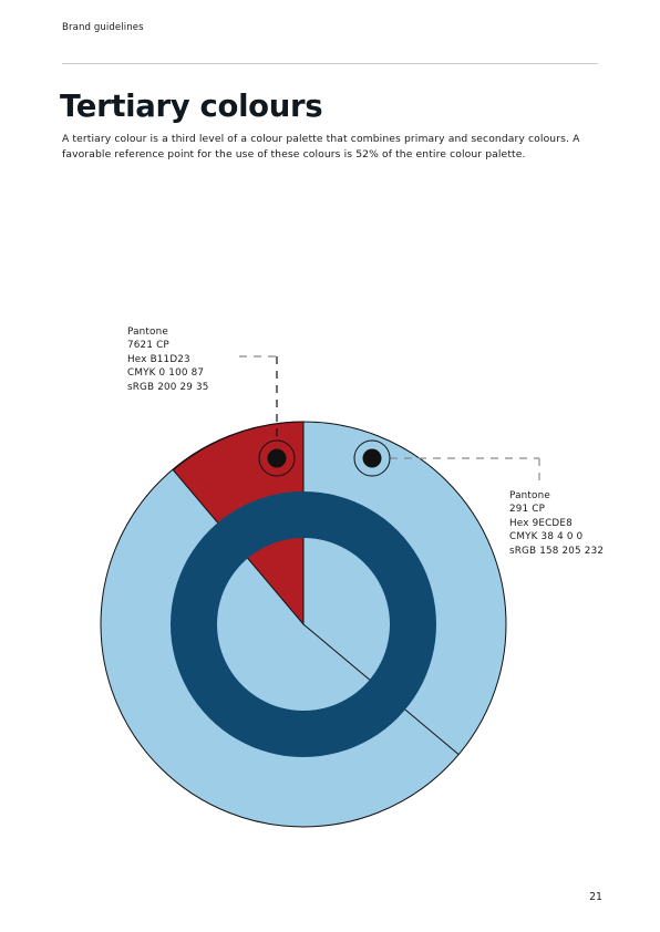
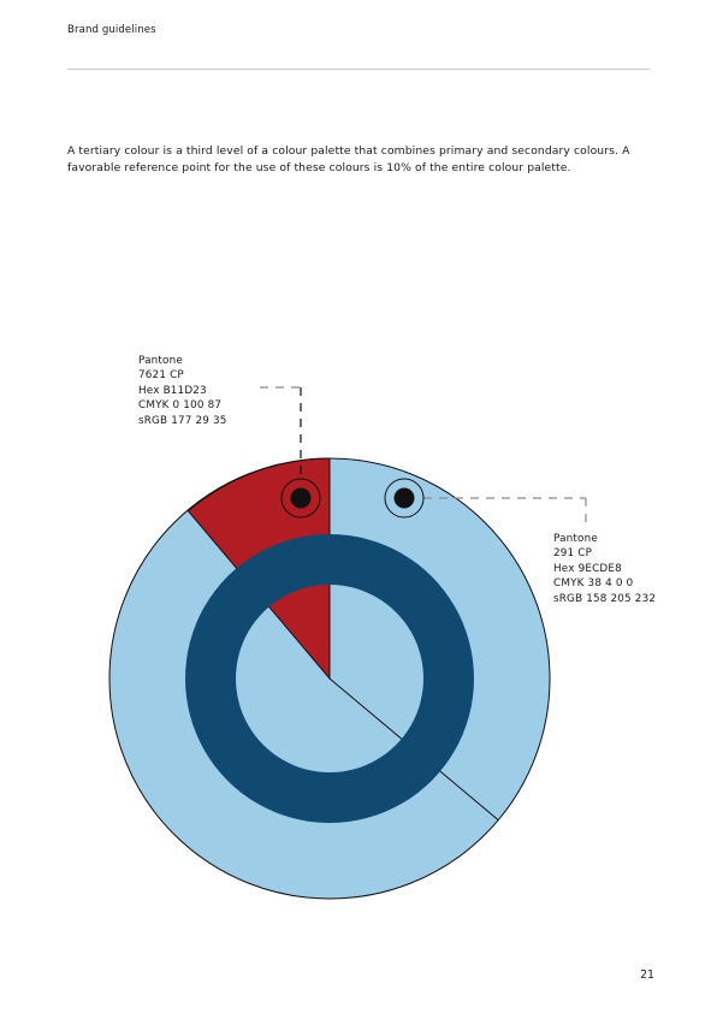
  Brand guidelines
- Tertiary colours
- A tertiary colour is a third level of a colour palette that combines primary and secondary colours. A favorable reference point for the use of these colours is 52% of the entire colour palette.
+ A tertiary colour is a third level of a colour palette that combines primary and secondary colours. A favorable reference point for the use of these colours is 10% of the entire colour palette.
  Pantone
  7621 CP
  Hex B11D23
  CMYK 0 100 87
- sRGB 200 29 35
+ sRGB 177 29 35
  Pantone
  291 CP
  Hex 9ECDE8
  CMYK 38 4 0 0
  sRGB 158 205 232
  21
